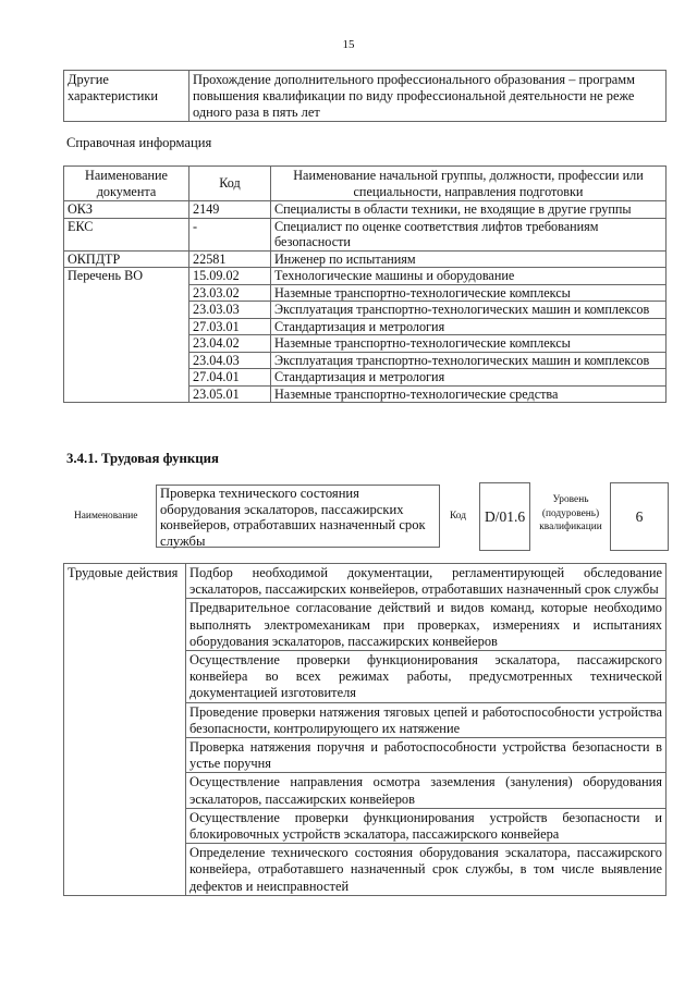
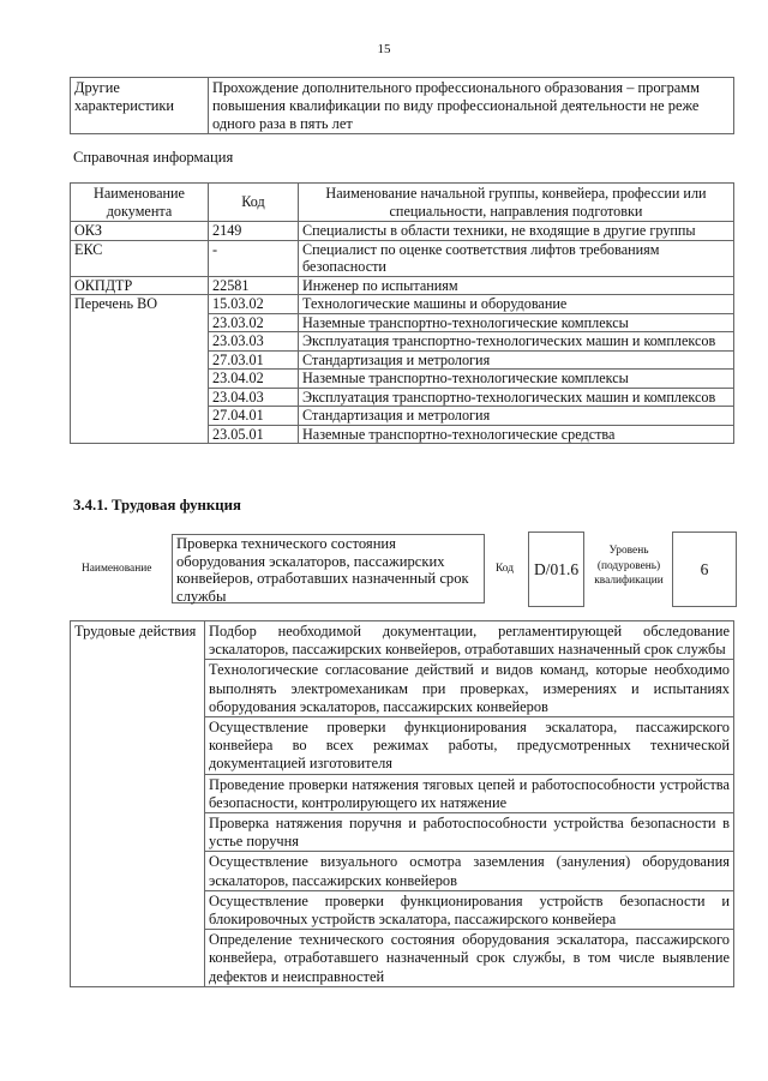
  15
  Другие характеристики	Прохождение дополнительного профессионального образования – программ повышения квалификации по виду профессиональной деятельности не реже одного раза в пять лет
  Справочная информация
- Наименование документа	Код	Наименование начальной группы, должности, профессии или специальности, направления подготовки
+ Наименование документа	Код	Наименование начальной группы, конвейера, профессии или специальности, направления подготовки
  ОКЗ	2149	Специалисты в области техники, не входящие в другие группы
  ЕКС	-	Специалист по оценке соответствия лифтов требованиям безопасности
  ОКПДТР	22581	Инженер по испытаниям
- Перечень ВО	15.09.02	Технологические машины и оборудование
+ Перечень ВО	15.03.02	Технологические машины и оборудование
  23.03.02	Наземные транспортно-технологические комплексы
  23.03.03	Эксплуатация транспортно-технологических машин и комплексов
  27.03.01	Стандартизация и метрология
  23.04.02	Наземные транспортно-технологические комплексы
  23.04.03	Эксплуатация транспортно-технологических машин и комплексов
  27.04.01	Стандартизация и метрология
  23.05.01	Наземные транспортно-технологические средства
  3.4.1. Трудовая функция
  Наименование
  Проверка технического состояния оборудования эскалаторов, пассажирских конвейеров, отработавших назначенный срок службы
  Код
  D/01.6
  Уровень (подуровень) квалификации
  6
  Трудовые действия	Подбор необходимой документации, регламентирующей обследование эскалаторов, пассажирских конвейеров, отработавших назначенный срок службы
- Предварительное согласование действий и видов команд, которые необходимо выполнять электромеханикам при проверках, измерениях и испытаниях оборудования эскалаторов, пассажирских конвейеров
+ Технологические согласование действий и видов команд, которые необходимо выполнять электромеханикам при проверках, измерениях и испытаниях оборудования эскалаторов, пассажирских конвейеров
  Осуществление проверки функционирования эскалатора, пассажирского конвейера во всех режимах работы, предусмотренных технической документацией изготовителя
  Проведение проверки натяжения тяговых цепей и работоспособности устройства безопасности, контролирующего их натяжение
  Проверка натяжения поручня и работоспособности устройства безопасности в устье поручня
- Осуществление направления осмотра заземления (зануления) оборудования эскалаторов, пассажирских конвейеров
+ Осуществление визуального осмотра заземления (зануления) оборудования эскалаторов, пассажирских конвейеров
  Осуществление проверки функционирования устройств безопасности и блокировочных устройств эскалатора, пассажирского конвейера
  Определение технического состояния оборудования эскалатора, пассажирского конвейера, отработавшего назначенный срок службы, в том числе выявление дефектов и неисправностей
